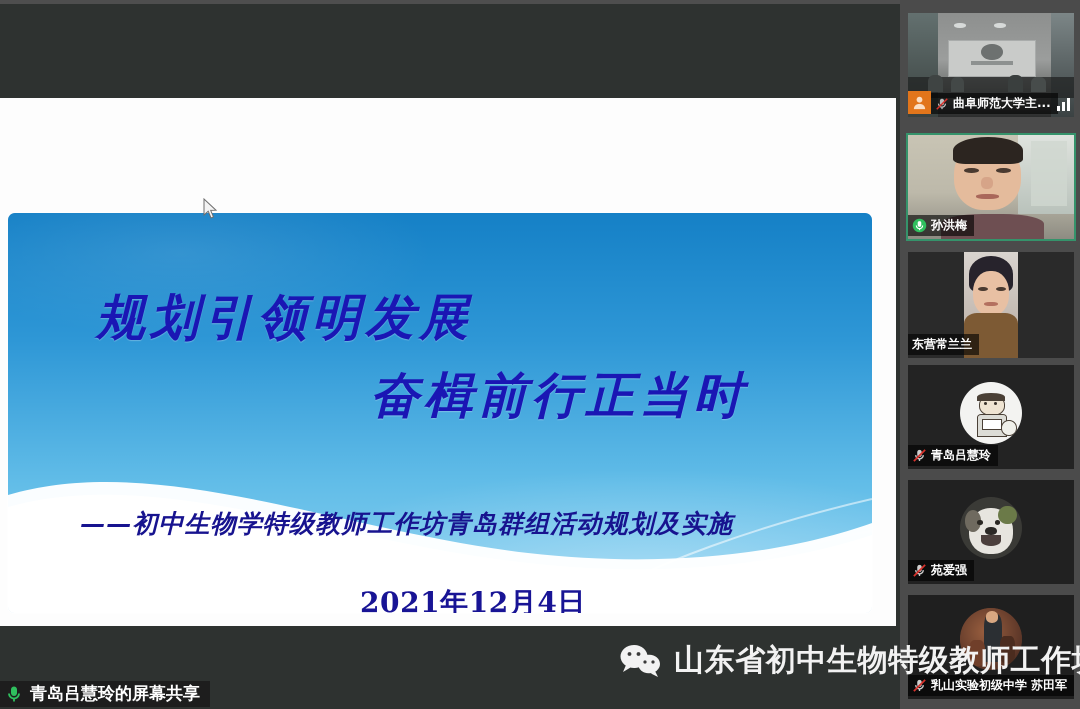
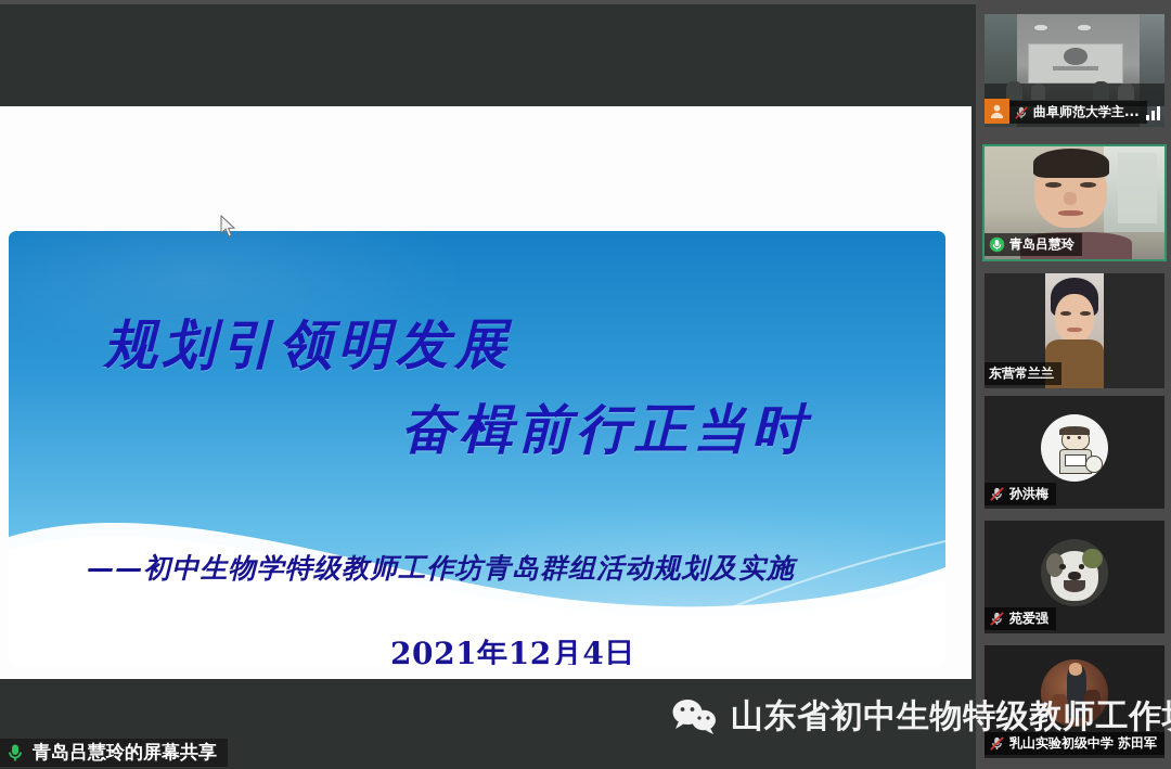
  规划引领明发展
  奋楫前行正当时
  ——初中生物学特级教师工作坊青岛群组活动规划及实施
  2021年12月4日
  山东省初中生物特级教师工作
  青岛吕慧玲的屏幕共享
  曲阜师范大学主...
- 孙洪梅
+ 青岛吕慧玲
  东营常兰兰
- 青岛吕慧玲
+ 孙洪梅
  苑爱强
  乳山实验初级中学 苏田军
